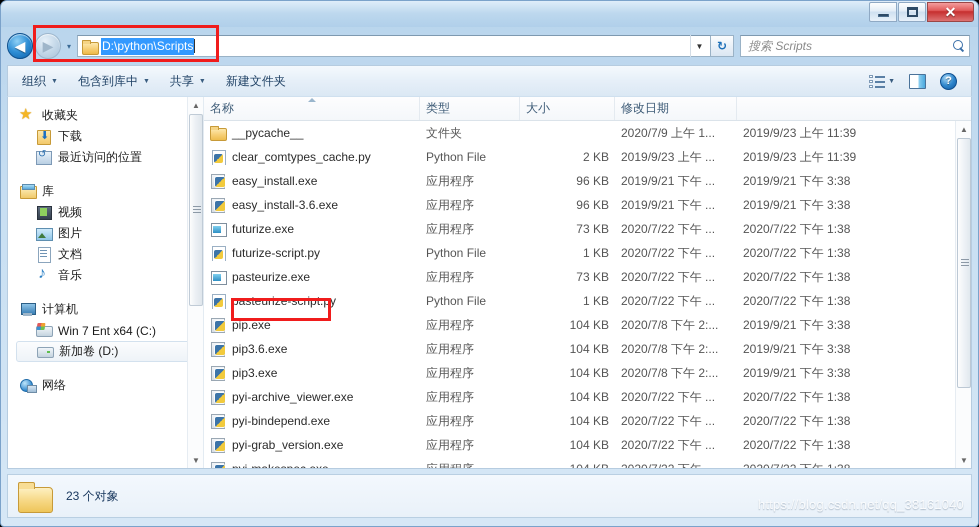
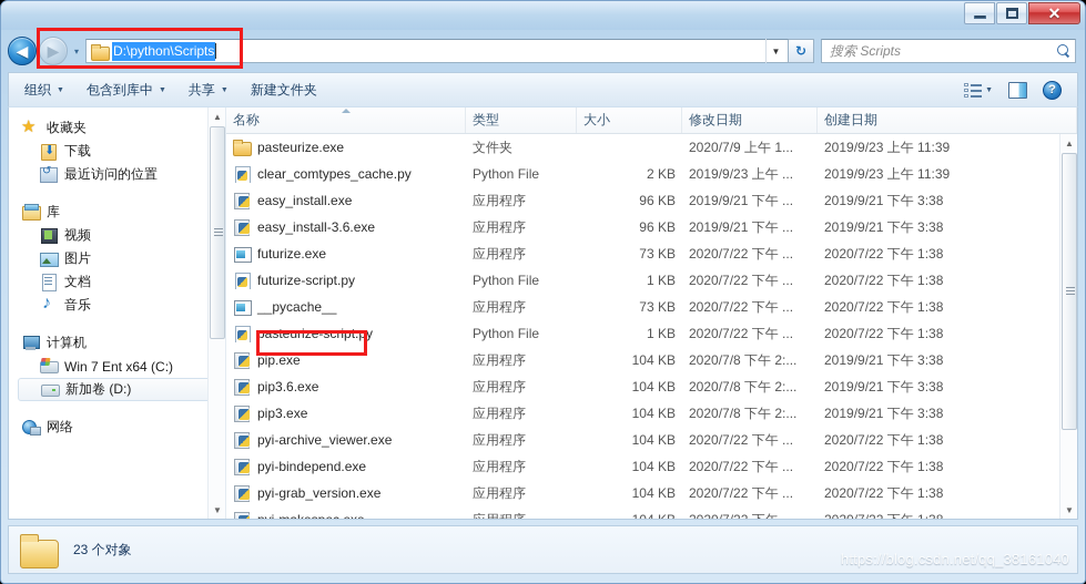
  ✕
  ◀
  ▶
  ▾
  D:\python\Scripts
  ▼
  ↻
  搜索 Scripts
  组织
  包含到库中
  共享
  新建文件夹
  ?
  收藏夹
  下载
  最近访问的位置
  库
  视频
  图片
  文档
  音乐
  计算机
  Win 7 Ent x64 (C:)
  新加卷 (D:)
  网络
  ▲
  ▼
  名称
  类型
  大小
  修改日期
+ 创建日期
- __pycache__
+ pasteurize.exe
  文件夹
  2020/7/9 上午 1...
  2019/9/23 上午 11:39
  clear_comtypes_cache.py
  Python File
  2 KB
  2019/9/23 上午 ...
  2019/9/23 上午 11:39
  easy_install.exe
  应用程序
  96 KB
  2019/9/21 下午 ...
  2019/9/21 下午 3:38
  easy_install-3.6.exe
  应用程序
  96 KB
  2019/9/21 下午 ...
  2019/9/21 下午 3:38
  futurize.exe
  应用程序
  73 KB
  2020/7/22 下午 ...
  2020/7/22 下午 1:38
  futurize-script.py
  Python File
  1 KB
  2020/7/22 下午 ...
  2020/7/22 下午 1:38
- pasteurize.exe
+ __pycache__
  应用程序
  73 KB
  2020/7/22 下午 ...
  2020/7/22 下午 1:38
  pasteurize-script.py
  Python File
  1 KB
  2020/7/22 下午 ...
  2020/7/22 下午 1:38
  pip.exe
  应用程序
  104 KB
  2020/7/8 下午 2:...
  2019/9/21 下午 3:38
  pip3.6.exe
  应用程序
  104 KB
  2020/7/8 下午 2:...
  2019/9/21 下午 3:38
  pip3.exe
  应用程序
  104 KB
  2020/7/8 下午 2:...
  2019/9/21 下午 3:38
  pyi-archive_viewer.exe
  应用程序
  104 KB
  2020/7/22 下午 ...
  2020/7/22 下午 1:38
  pyi-bindepend.exe
  应用程序
  104 KB
  2020/7/22 下午 ...
  2020/7/22 下午 1:38
  pyi-grab_version.exe
  应用程序
  104 KB
  2020/7/22 下午 ...
  2020/7/22 下午 1:38
  ▲
  ▼
  23 个对象
  https://blog.csdn.net/qq_38161040
